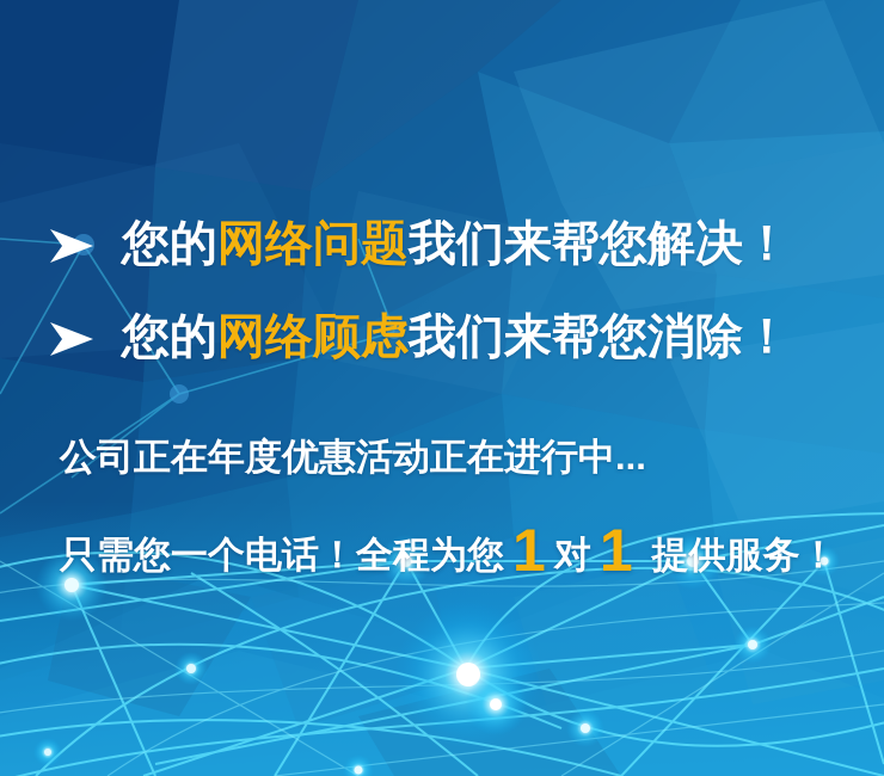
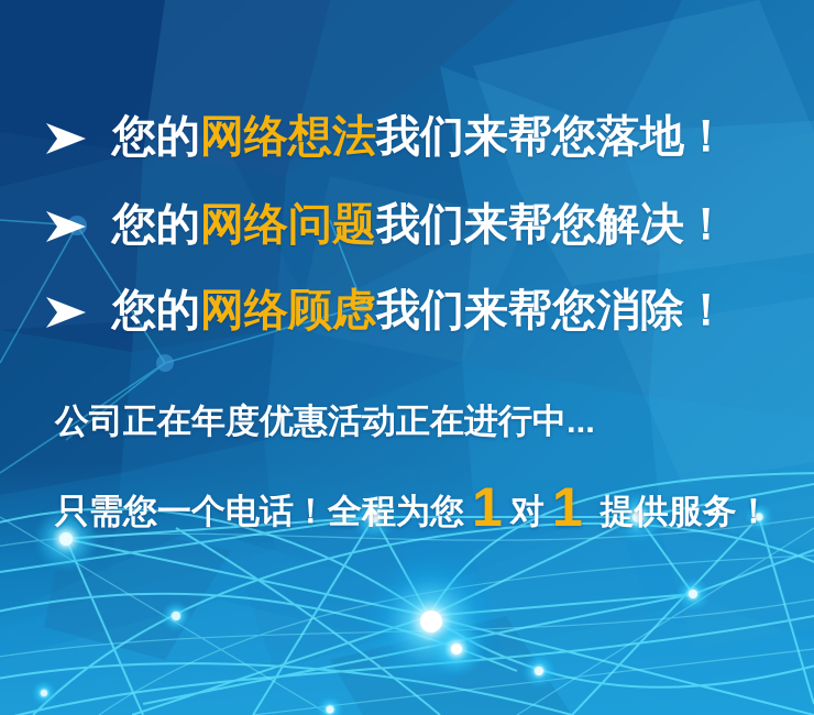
+ 您的网络想法我们来帮您落地！
  您的网络问题我们来帮您解决！
  您的网络顾虑我们来帮您消除！
  公司正在年度优惠活动正在进行中...
  只需您一个电话！全程为您
  1
  对
  1
  提供服务！
